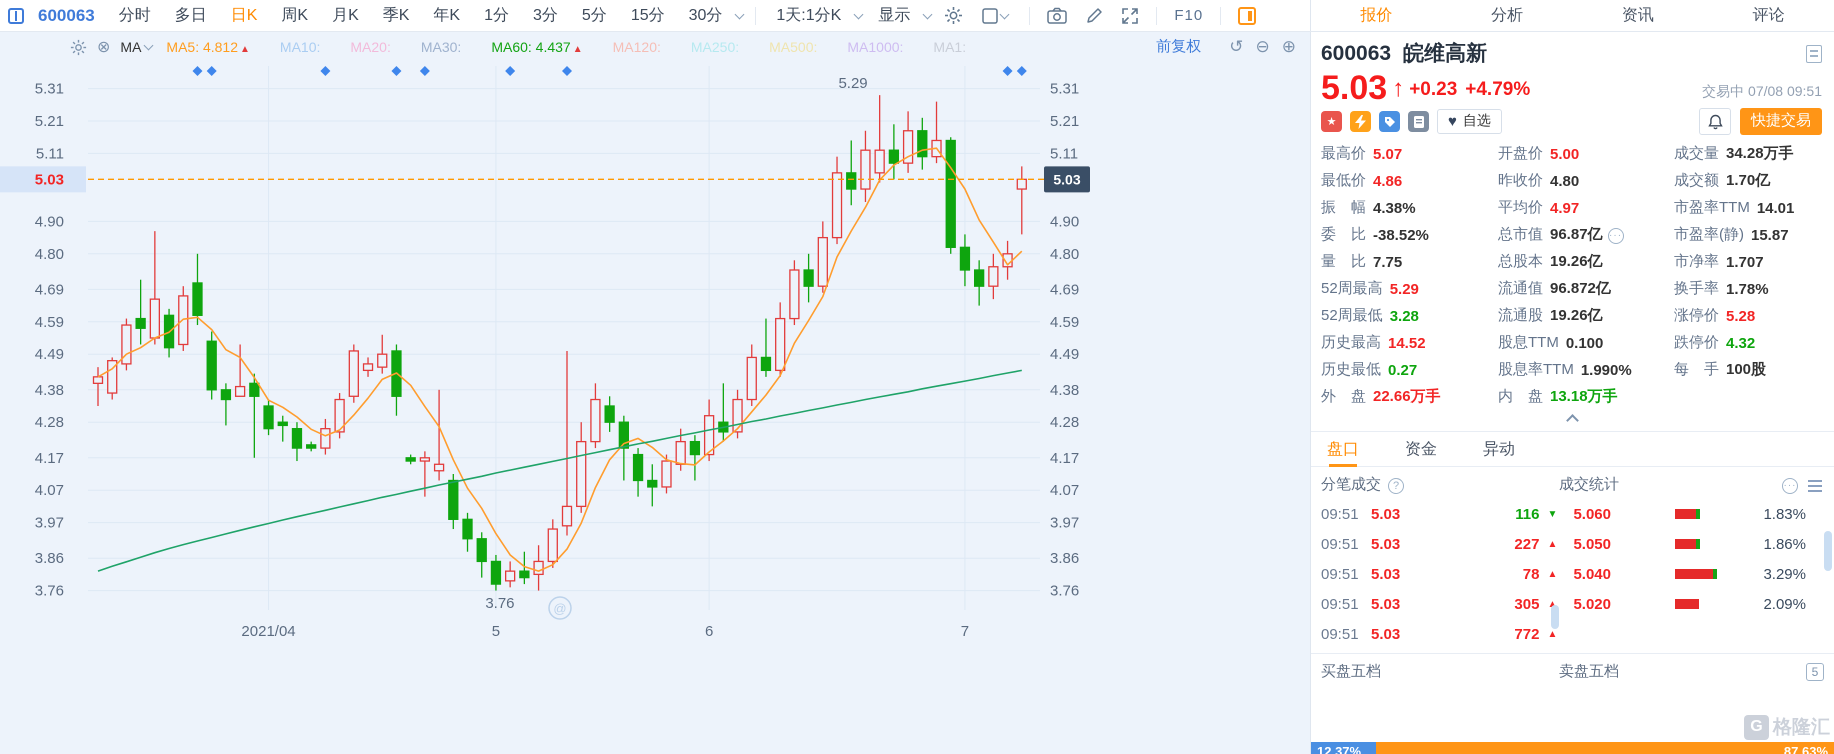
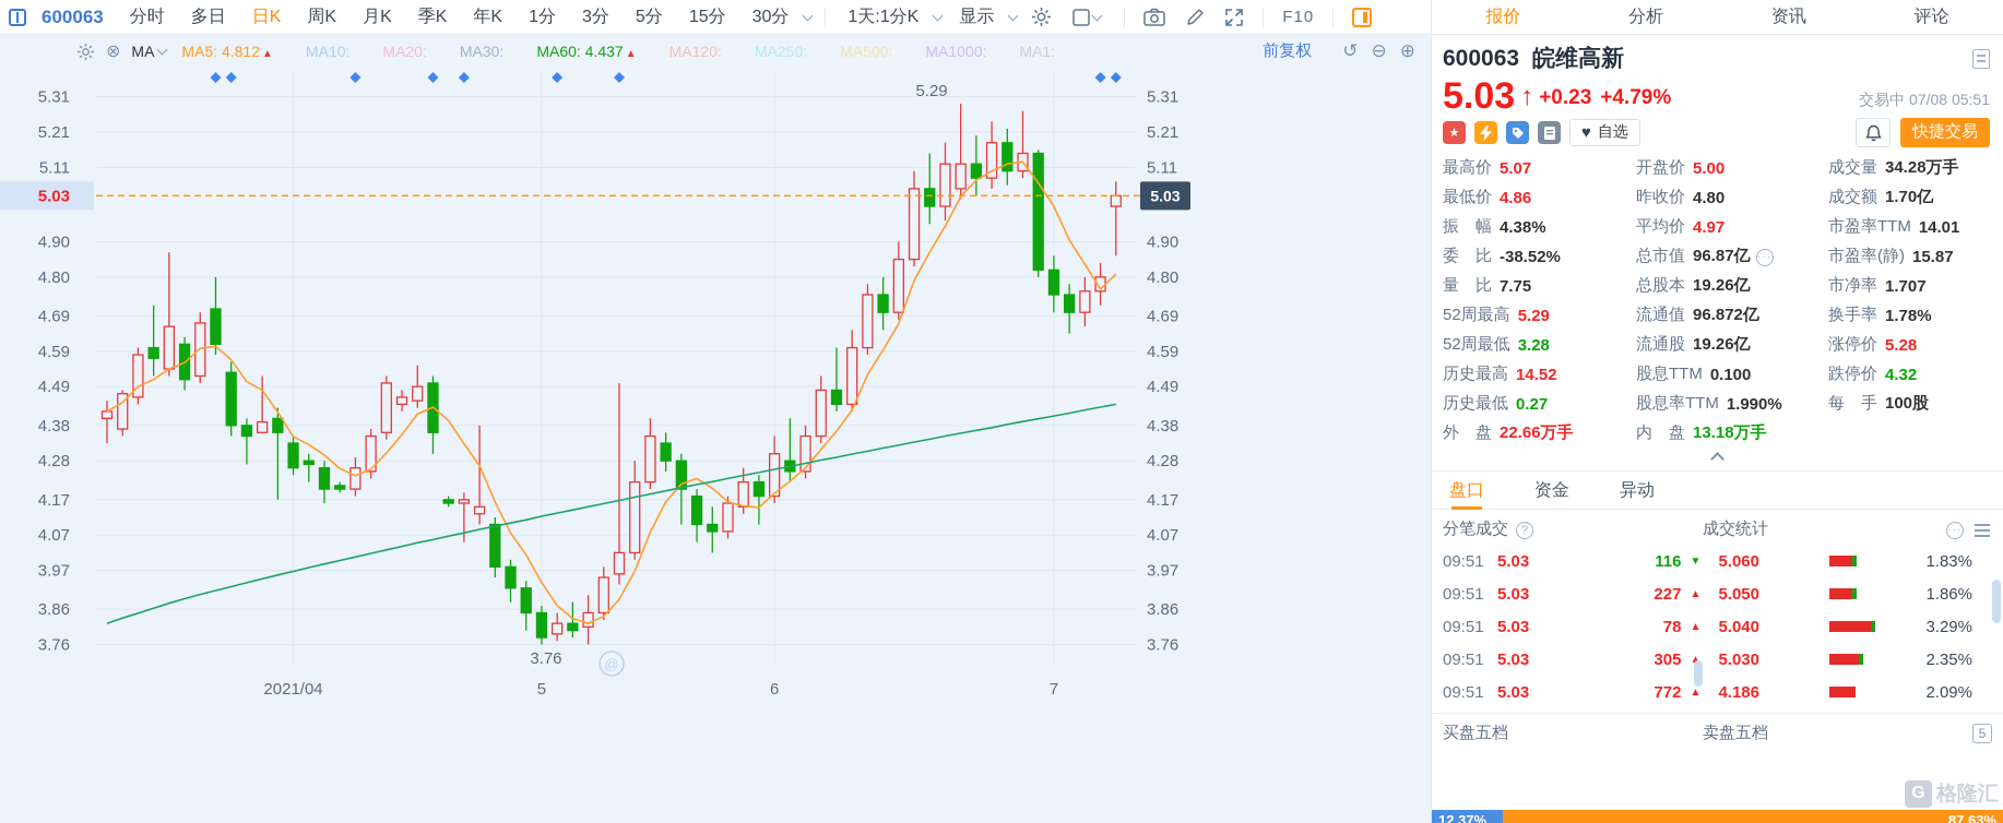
  600063
  分时
  多日
  日K
  周K
  月K
  季K
  年K
  1分
  3分
  5分
  15分
  30分
  1天:1分K
  显示
  F10
  报价
  分析
  资讯
  评论
  ⊗
  MA
  MA5: 4.812 ▲
  MA10:
  MA20:
  MA30:
  MA60: 4.437 ▲
  MA120:
  MA250:
  MA500:
  MA1000:
  MA1:
  前复权
  ↺
  ⊖
  ⊕
  5.31
  5.31
  5.21
  5.21
  5.11
  5.11
  4.90
  4.90
  4.80
  4.80
  4.69
  4.69
  4.59
  4.59
  4.49
  4.49
  4.38
  4.38
  4.28
  4.28
  4.17
  4.17
  4.07
  4.07
  3.97
  3.97
  3.86
  3.86
  3.76
  3.76
  2021/04
  5
  6
  7
  5.29
  3.76
  @
  5.03
  5.03
  600063
  皖维高新
  5.03
  ↑
  +0.23
  +4.79%
- 交易中 07/08 09:51
+ 交易中 07/08 05:51
  ★
  ♥
  自选
  快捷交易
  最高价
  5.07
  开盘价
  5.00
  成交量
  34.28万手
  最低价
  4.86
  昨收价
  4.80
  成交额
  1.70亿
  振 幅
  4.38%
  平均价
  4.97
  市盈率TTM
  14.01
  委 比
  -38.52%
  总市值
  96.87亿
  ···
  市盈率(静)
  15.87
  量 比
  7.75
  总股本
  19.26亿
  市净率
  1.707
  52周最高
  5.29
  流通值
  96.872亿
  换手率
  1.78%
  52周最低
  3.28
  流通股
  19.26亿
  涨停价
  5.28
  历史最高
  14.52
  股息TTM
  0.100
  跌停价
  4.32
  历史最低
  0.27
  股息率TTM
  1.990%
  每 手
  100股
  外 盘
  22.66万手
  内 盘
  13.18万手
  盘口
  资金
  异动
  分笔成交
  ?
  成交统计
  ···
  09:51
  5.03
  116
  ▼
  09:51
  5.03
  227
  ▲
  09:51
  5.03
  78
  ▲
  09:51
  5.03
  305
  ▲
  09:51
  5.03
  772
  ▲
  5.060
  1.83%
  5.050
  1.86%
  5.040
  3.29%
+ 5.030
+ 2.35%
- 5.020
+ 4.186
  2.09%
  买盘五档
  卖盘五档
  5
  12.37%
  87.63%
  G
  格隆汇
